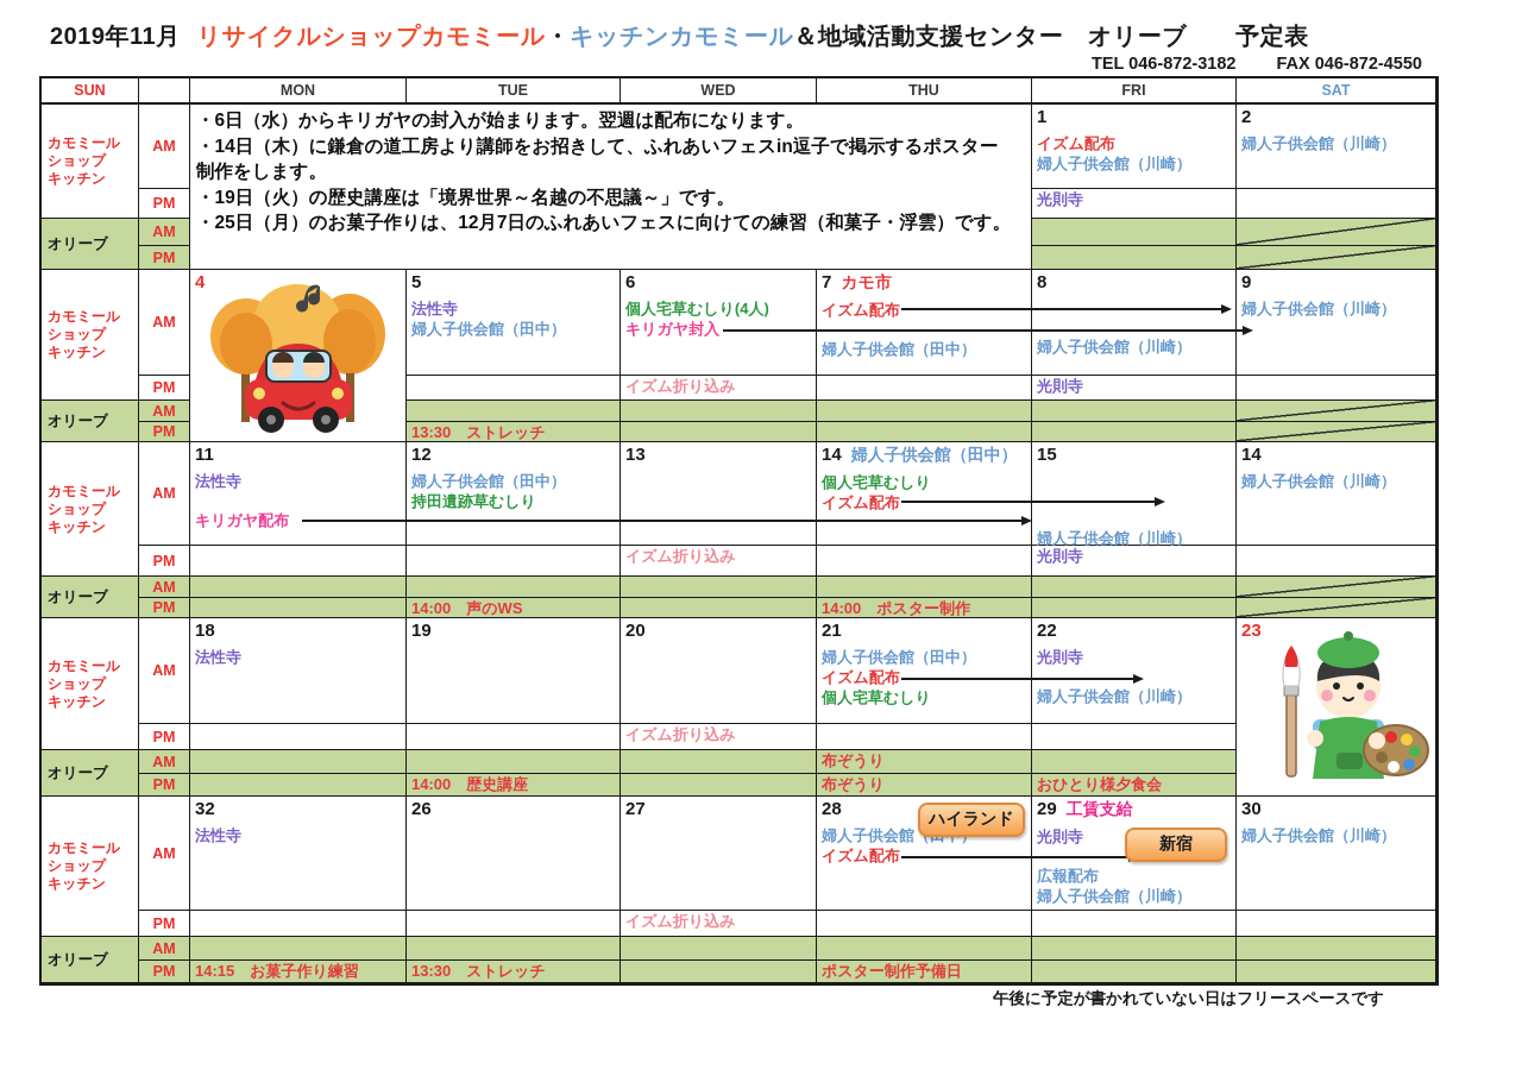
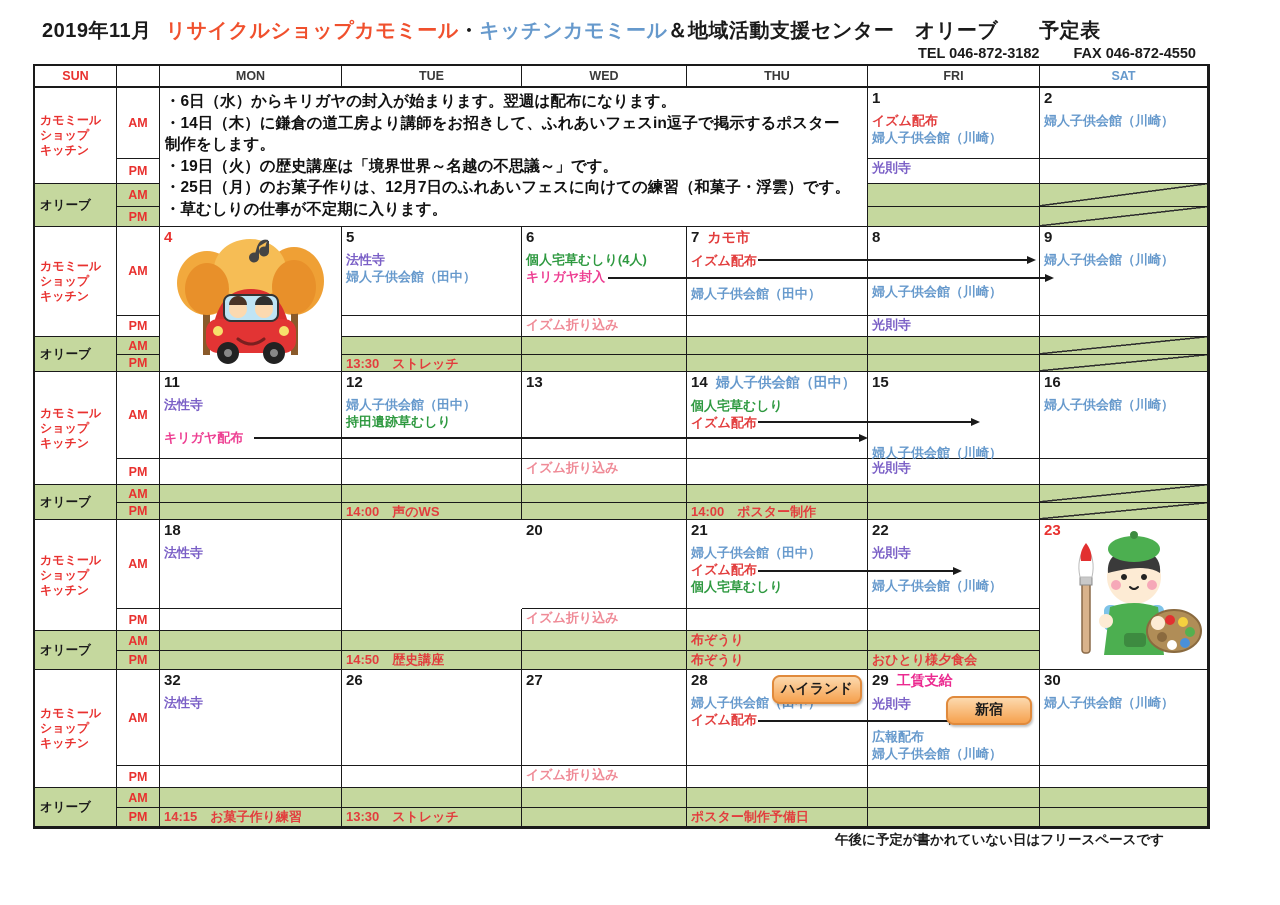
  2019年11月 リサイクルショップカモミール・キッチンカモミール＆地域活動支援センター オリーブ 予定表
  TEL 046-872-3182 FAX 046-872-4550
  SUN
  MON
  TUE
  WED
  THU
  FRI
  SAT
  カモミール
  ショップ
  キッチン
  AM
  PM
  オリーブ
  AM
  PM
  ・6日（水）からキリガヤの封入が始まります。翌週は配布になります。
  ・14日（木）に鎌倉の道工房より講師をお招きして、ふれあいフェスin逗子で掲示するポスター
  制作をします。
  ・19日（火）の歴史講座は「境界世界～名越の不思議～」です。
  ・25日（月）のお菓子作りは、12月7日のふれあいフェスに向けての練習（和菓子・浮雲）です。
+ ・草むしりの仕事が不定期に入ります。
  1
  イズム配布
  婦人子供会館（川崎）
  光則寺
  2
  婦人子供会館（川崎）
  カモミール
  ショップ
  キッチン
  AM
  PM
  オリーブ
  AM
  PM
  4
  5
  法性寺
  婦人子供会館（田中）
  13:30 ストレッチ
  6
  個人宅草むしり(4人)
  キリガヤ封入
  イズム折り込み
  7 カモ市
  イズム配布
  婦人子供会館（田中）
  8
  婦人子供会館（川崎）
  光則寺
  9
  婦人子供会館（川崎）
  カモミール
  ショップ
  キッチン
  AM
  PM
  オリーブ
  AM
  PM
  11
  法性寺
  キリガヤ配布
  12
  婦人子供会館（田中）
  持田遺跡草むしり
  14:00 声のWS
  13
  イズム折り込み
  14 婦人子供会館（田中）
  個人宅草むしり
  イズム配布
  14:00 ポスター制作
  15
  婦人子供会館（川崎）
  光則寺
- 14
+ 16
  婦人子供会館（川崎）
  カモミール
  ショップ
  キッチン
  AM
  PM
  オリーブ
  AM
  PM
  18
  法性寺
- 19
- 14:00 歴史講座
+ 14:50 歴史講座
  20
  イズム折り込み
  21
  婦人子供会館（田中）
  イズム配布
  個人宅草むしり
  布ぞうり
  布ぞうり
  22
  光則寺
  婦人子供会館（川崎）
  おひとり様夕食会
  23
  カモミール
  ショップ
  キッチン
  AM
  PM
  オリーブ
  AM
  PM
  32
  法性寺
  14:15 お菓子作り練習
  26
  13:30 ストレッチ
  27
  イズム折り込み
  28
  イズム配布
  ポスター制作予備日
  29 工賃支給
  光則寺
  広報配布
  婦人子供会館（川崎）
  30
  婦人子供会館（川崎）
  ハイランド
  新宿
  午後に予定が書かれていない日はフリースペースです
